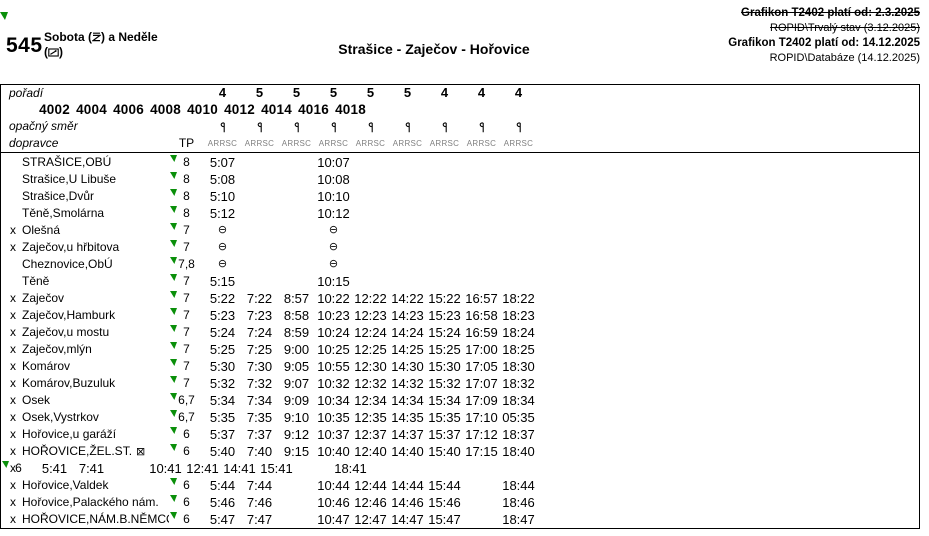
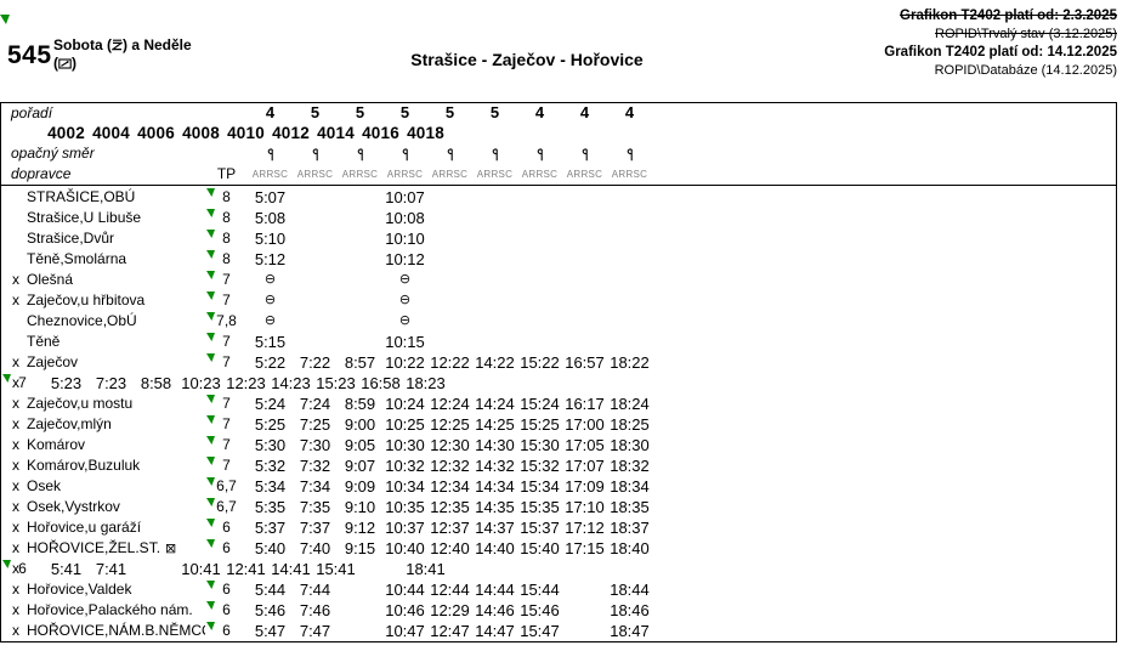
  545
  Sobota ( ) a Neděle
  ( )
  Strašice - Zaječov - Hořovice
  Grafikon T2402 platí od: 2.3.2025
  ROPID\Trvalý stav (3.12.2025)
  Grafikon T2402 platí od: 14.12.2025
  ROPID\Databáze (14.12.2025)
  pořadí
  4
  5
  5
  5
  5
  5
  4
  4
  4
  4002
  4004
  4006
  4008
  4010
  4012
  4014
  4016
  4018
  opačný směr
  dopravce
  TP
  ARRSC
  ARRSC
  ARRSC
  ARRSC
  ARRSC
  ARRSC
  ARRSC
  ARRSC
  ARRSC
  STRAŠICE,OBÚ
  8
  5:07
  10:07
  Strašice,U Libuše
  8
  5:08
  10:08
  Strašice,Dvůr
  8
  5:10
  10:10
  Těně,Smolárna
  8
  5:12
  10:12
  x
  Olešná
  7
  ⊖
  ⊖
  x
  Zaječov,u hřbitova
  7
  ⊖
  ⊖
  Cheznovice,ObÚ
  7,8
  ⊖
  ⊖
  Těně
  7
  5:15
  10:15
  x
  Zaječov
  7
  5:22
  7:22
  8:57
  10:22
  12:22
  14:22
  15:22
  16:57
  18:22
  x
- Zaječov,Hamburk
  7
  5:23
  7:23
  8:58
  10:23
  12:23
  14:23
  15:23
  16:58
  18:23
  x
  Zaječov,u mostu
  7
  5:24
  7:24
  8:59
  10:24
  12:24
  14:24
  15:24
- 16:59
+ 16:17
  18:24
  x
  Zaječov,mlýn
  7
  5:25
  7:25
  9:00
  10:25
  12:25
  14:25
  15:25
  17:00
  18:25
  x
  Komárov
  7
  5:30
  7:30
  9:05
- 10:55
+ 10:30
  12:30
  14:30
  15:30
  17:05
  18:30
  x
  Komárov,Buzuluk
  7
  5:32
  7:32
  9:07
  10:32
  12:32
  14:32
  15:32
  17:07
  18:32
  x
  Osek
  6,7
  5:34
  7:34
  9:09
  10:34
  12:34
  14:34
  15:34
  17:09
  18:34
  x
  Osek,Vystrkov
  6,7
  5:35
  7:35
  9:10
  10:35
  12:35
  14:35
  15:35
  17:10
- 05:35
+ 18:35
  x
  Hořovice,u garáží
  6
  5:37
  7:37
  9:12
  10:37
  12:37
  14:37
  15:37
  17:12
  18:37
  x
  HOŘOVICE,ŽEL.ST. ⊠
  6
  5:40
  7:40
  9:15
  10:40
  12:40
  14:40
  15:40
  17:15
  18:40
  x
  6
  5:41
  7:41
  10:41
  12:41
  14:41
  15:41
  18:41
  x
  Hořovice,Valdek
  6
  5:44
  7:44
  10:44
  12:44
  14:44
  15:44
  18:44
  x
  Hořovice,Palackého nám.
  6
  5:46
  7:46
  10:46
- 12:46
+ 12:29
  14:46
  15:46
  18:46
  x
  HOŘOVICE,NÁM.B.NĚMC
  6
  5:47
  7:47
  10:47
  12:47
  14:47
  15:47
  18:47
